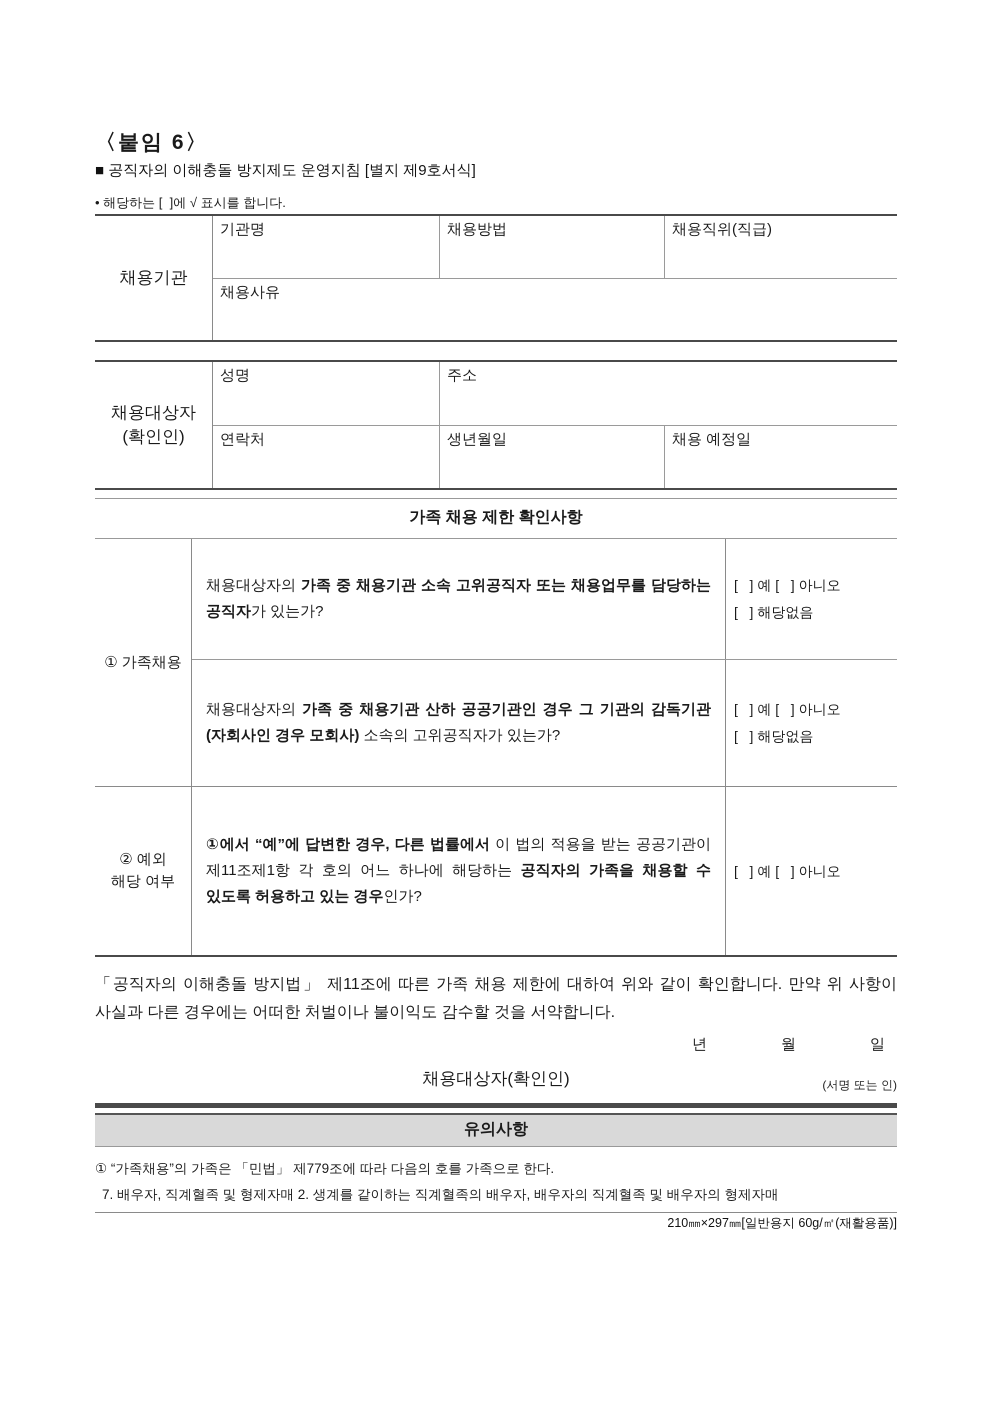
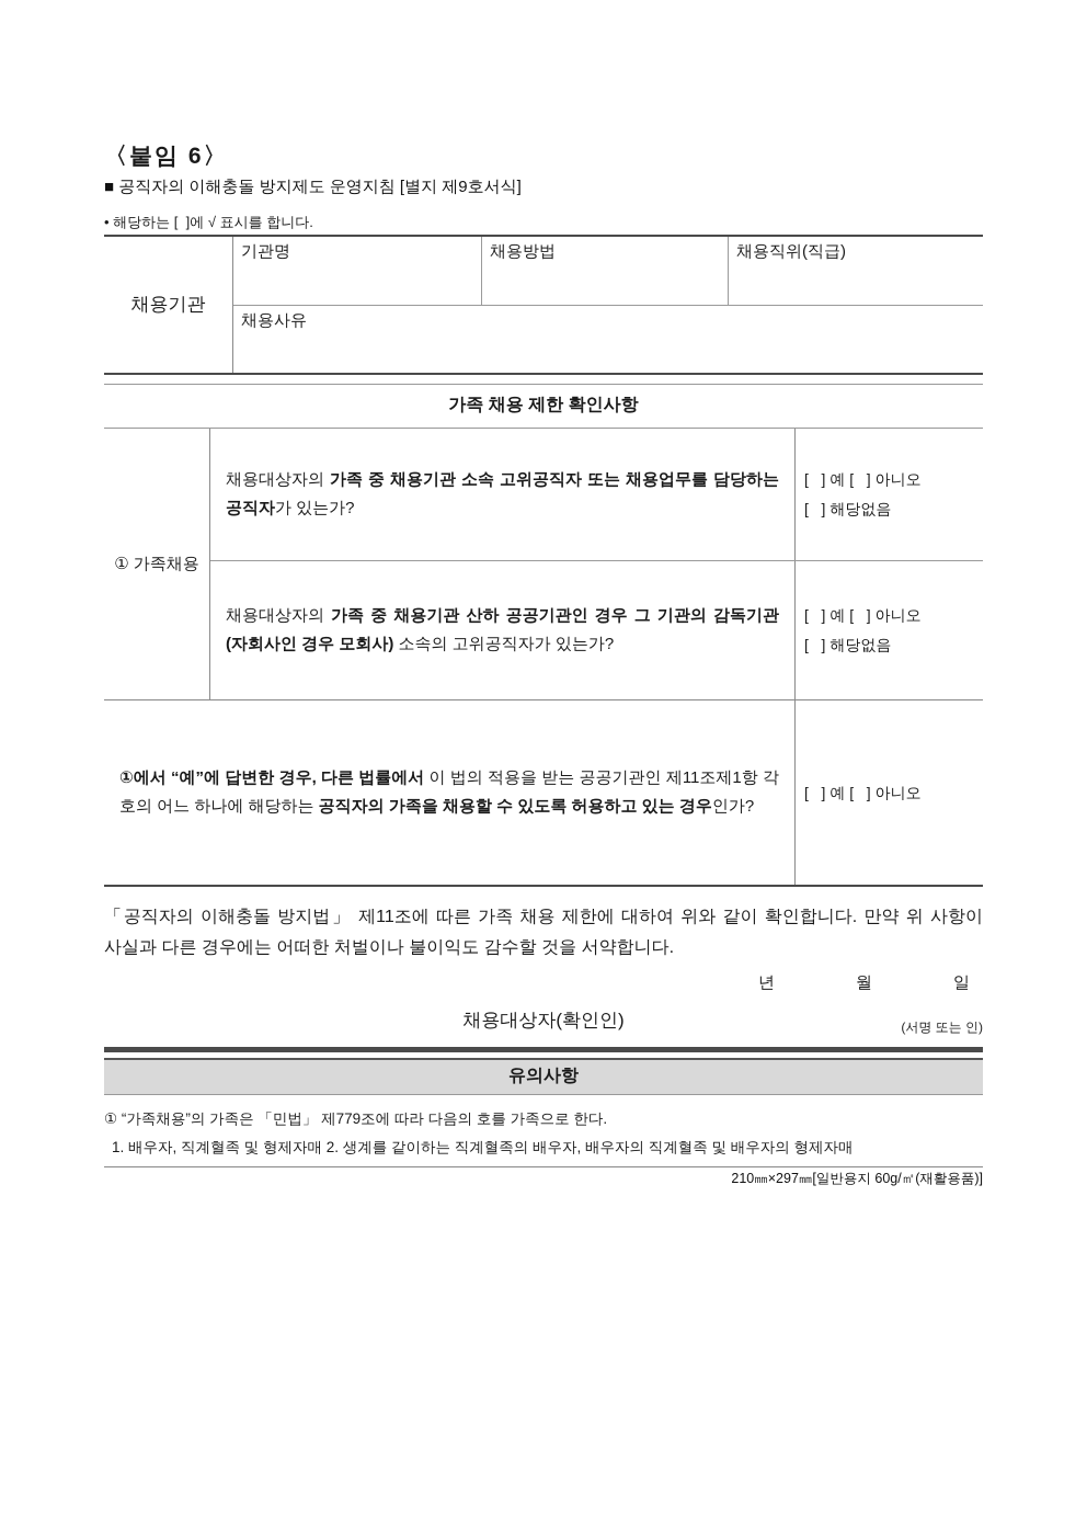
  〈붙임 6〉
  ■ 공직자의 이해충돌 방지제도 운영지침 [별지 제9호서식]
  • 해당하는 [ ]에 √ 표시를 합니다.
  채용기관
  기관명
  채용방법
  채용직위(직급)
  채용사유
- 채용대상자
- (확인인)
- 성명
- 주소
- 연락처
- 생년월일
- 채용 예정일
  가족 채용 제한 확인사항
  ① 가족채용
  채용대상자의 가족 중 채용기관 소속 고위공직자 또는 채용업무를 담당하는 공직자가 있는가?
  [ ] 예 [ ] 아니오
  [ ] 해당없음
  채용대상자의 가족 중 채용기관 산하 공공기관인 경우 그 기관의 감독기관(자회사인 경우 모회사) 소속의 고위공직자가 있는가?
  [ ] 예 [ ] 아니오
  [ ] 해당없음
- ② 예외
- 해당 여부
- ①에서 “예”에 답변한 경우, 다른 법률에서 이 법의 적용을 받는 공공기관이 제11조제1항 각 호의 어느 하나에 해당하는 공직자의 가족을 채용할 수 있도록 허용하고 있는 경우인가?
+ ①에서 “예”에 답변한 경우, 다른 법률에서 이 법의 적용을 받는 공공기관인 제11조제1항 각 호의 어느 하나에 해당하는 공직자의 가족을 채용할 수 있도록 허용하고 있는 경우인가?
  [ ] 예 [ ] 아니오
  「공직자의 이해충돌 방지법」 제11조에 따른 가족 채용 제한에 대하여 위와 같이 확인합니다. 만약 위 사항이 사실과 다른 경우에는 어떠한 처벌이나 불이익도 감수할 것을 서약합니다.
  년
  월
  일
  채용대상자(확인인)
  (서명 또는 인)
  유의사항
  ① “가족채용”의 가족은 「민법」 제779조에 따라 다음의 호를 가족으로 한다.
- 7. 배우자, 직계혈족 및 형제자매 2. 생계를 같이하는 직계혈족의 배우자, 배우자의 직계혈족 및 배우자의 형제자매
+ 1. 배우자, 직계혈족 및 형제자매 2. 생계를 같이하는 직계혈족의 배우자, 배우자의 직계혈족 및 배우자의 형제자매
  210㎜×297㎜[일반용지 60g/㎡(재활용품)]
